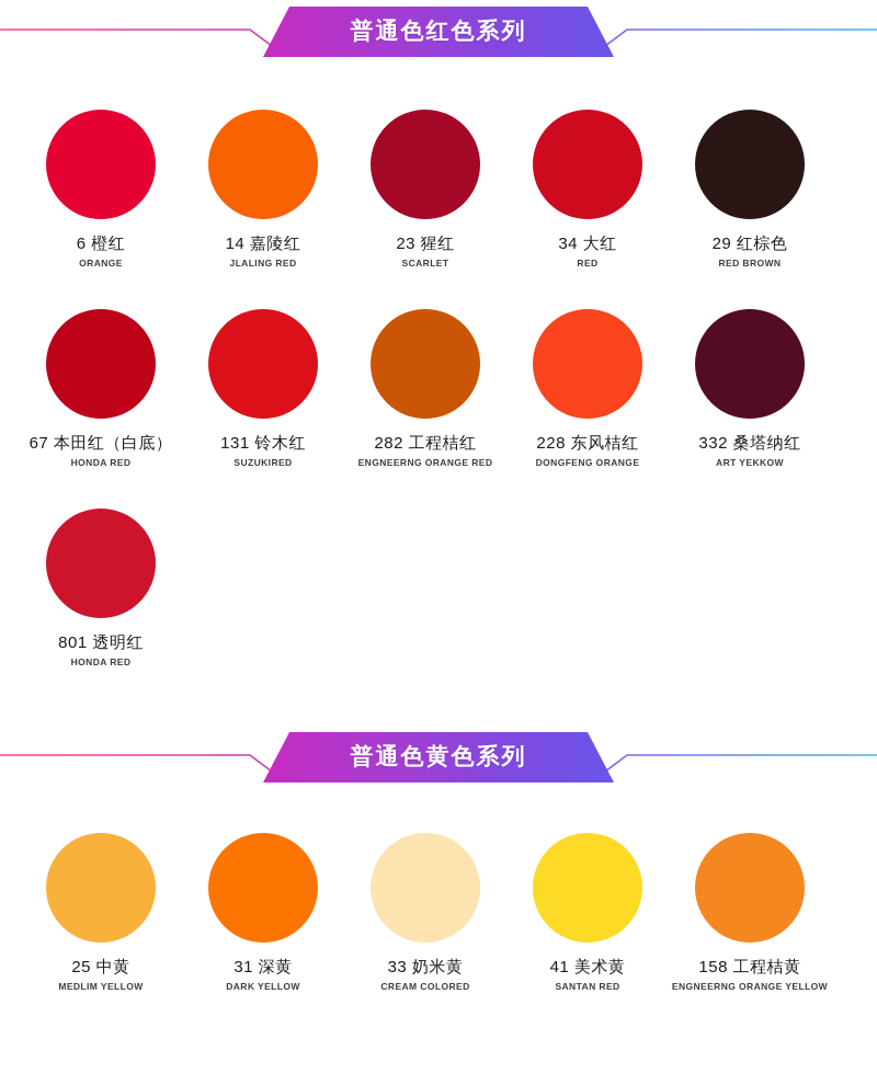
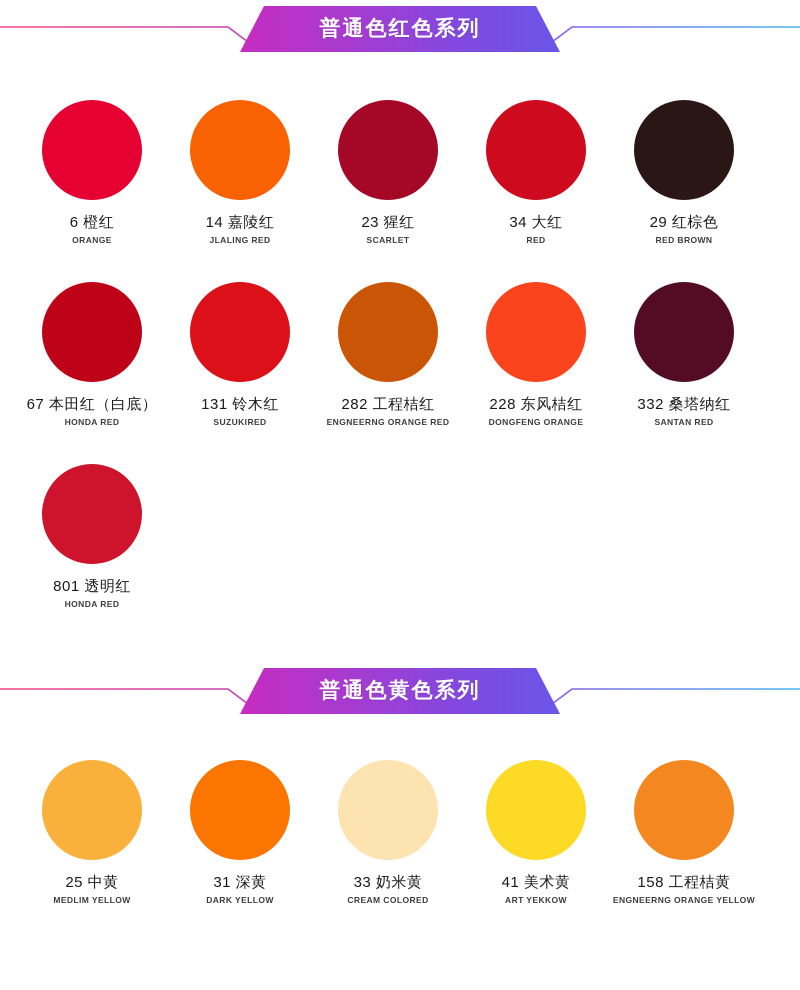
  普通色红色系列
  6 橙红
  ORANGE
  14 嘉陵红
  JLALING RED
  23 猩红
  SCARLET
  34 大红
  RED
  29 红棕色
  RED BROWN
  67 本田红（白底）
  HONDA RED
  131 铃木红
  SUZUKIRED
  282 工程桔红
  ENGNEERNG ORANGE RED
  228 东风桔红
  DONGFENG ORANGE
  332 桑塔纳红
- ART YEKKOW
+ SANTAN RED
  801 透明红
  HONDA RED
  普通色黄色系列
  25 中黄
  MEDLIM YELLOW
  31 深黄
  DARK YELLOW
  33 奶米黄
  CREAM COLORED
  41 美术黄
- SANTAN RED
+ ART YEKKOW
  158 工程桔黄
  ENGNEERNG ORANGE YELLOW
